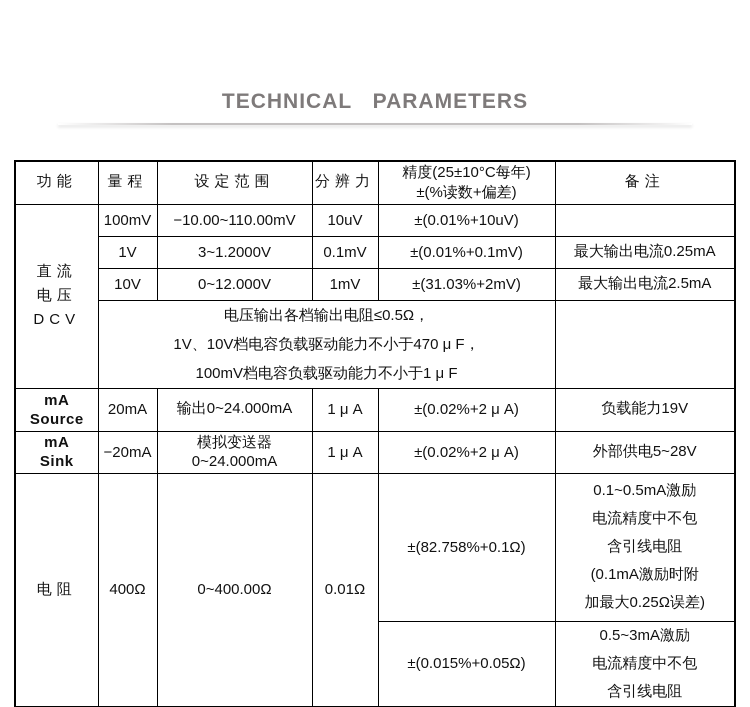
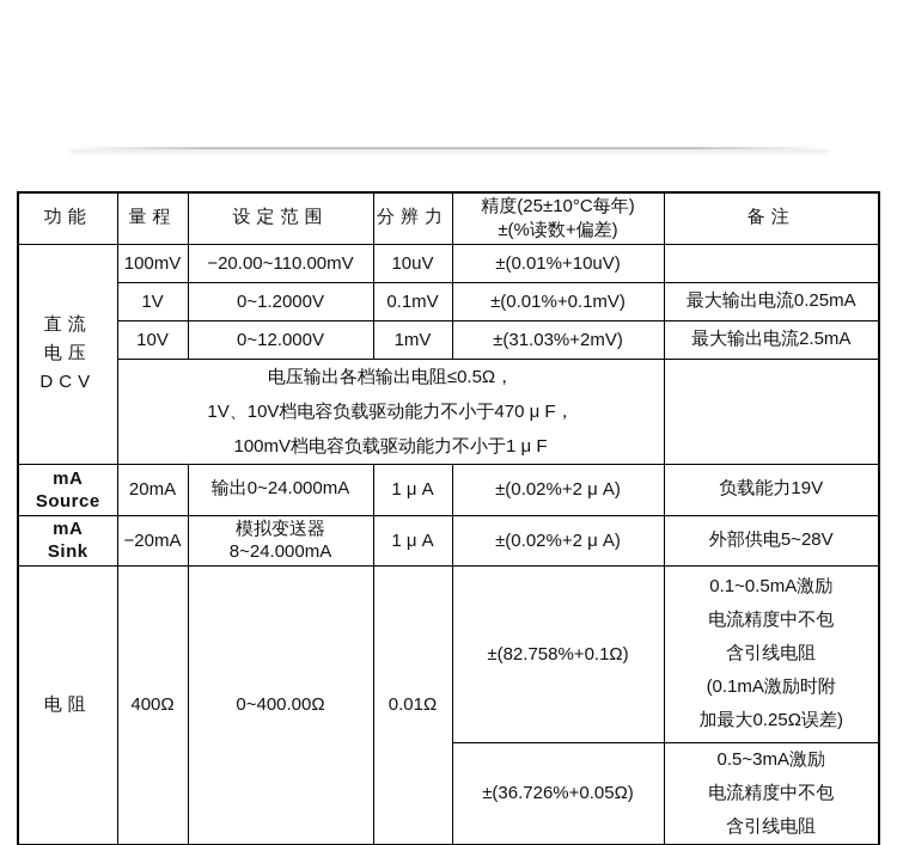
- TECHNICAL PARAMETERS
  功能	量程	设定范围	分辨力	精度(25±10°C每年) ±(%读数+偏差)	备注
- 直流 电压 DCV	100mV	−10.00~110.00mV	10uV	±(0.01%+10uV)
+ 直流 电压 DCV	100mV	−20.00~110.00mV	10uV	±(0.01%+10uV)
- 1V	3~1.2000V	0.1mV	±(0.01%+0.1mV)	最大输出电流0.25mA
+ 1V	0~1.2000V	0.1mV	±(0.01%+0.1mV)	最大输出电流0.25mA
  10V	0~12.000V	1mV	±(31.03%+2mV)	最大输出电流2.5mA
  电压输出各档输出电阻≤0.5Ω， 1V、10V档电容负载驱动能力不小于470 μ F， 100mV档电容负载驱动能力不小于1 μ F
  mA Source	20mA	输出0~24.000mA	1 μ A	±(0.02%+2 μ A)	负载能力19V
- mA Sink	−20mA	模拟变送器 0~24.000mA	1 μ A	±(0.02%+2 μ A)	外部供电5~28V
+ mA Sink	−20mA	模拟变送器 8~24.000mA	1 μ A	±(0.02%+2 μ A)	外部供电5~28V
  电阻	400Ω	0~400.00Ω	0.01Ω	±(82.758%+0.1Ω)	0.1~0.5mA激励 电流精度中不包 含引线电阻 (0.1mA激励时附 加最大0.25Ω误差)
- ±(0.015%+0.05Ω)	0.5~3mA激励 电流精度中不包 含引线电阻
+ ±(36.726%+0.05Ω)	0.5~3mA激励 电流精度中不包 含引线电阻
